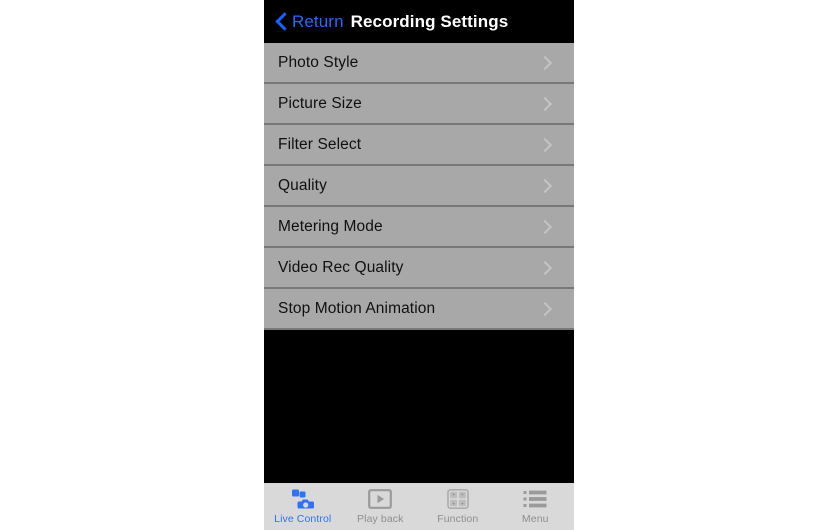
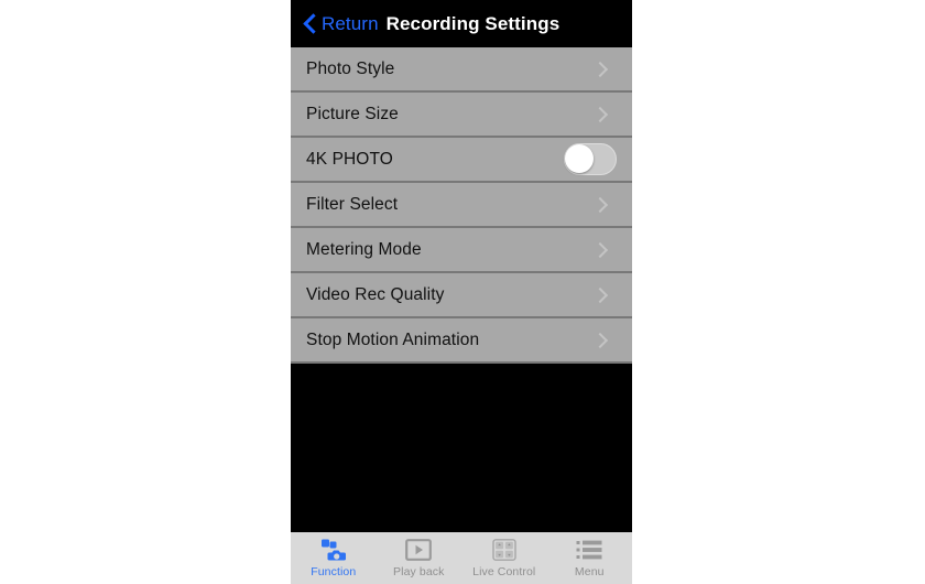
  Return
  Recording Settings
  Photo Style
  Picture Size
+ 4K PHOTO
  Filter Select
- Quality
  Metering Mode
  Video Rec Quality
  Stop Motion Animation
- Live Control
+ Function
  Play back
- Function
+ Live Control
  Menu
